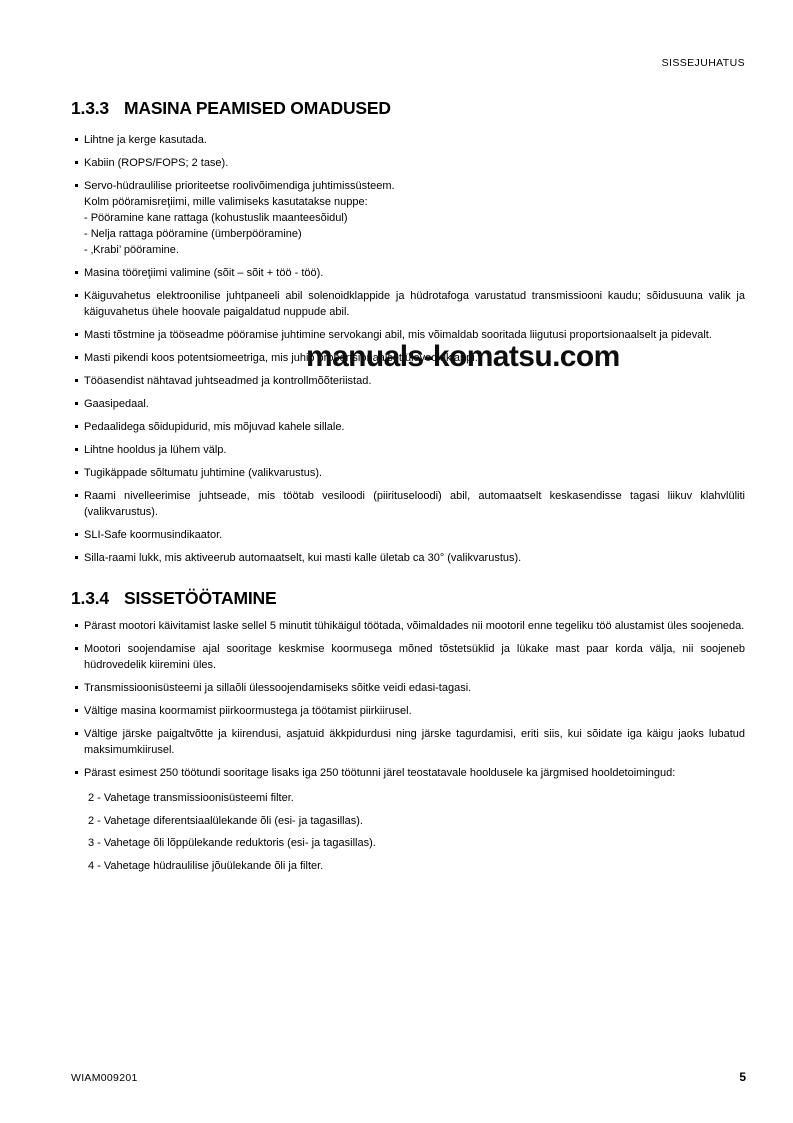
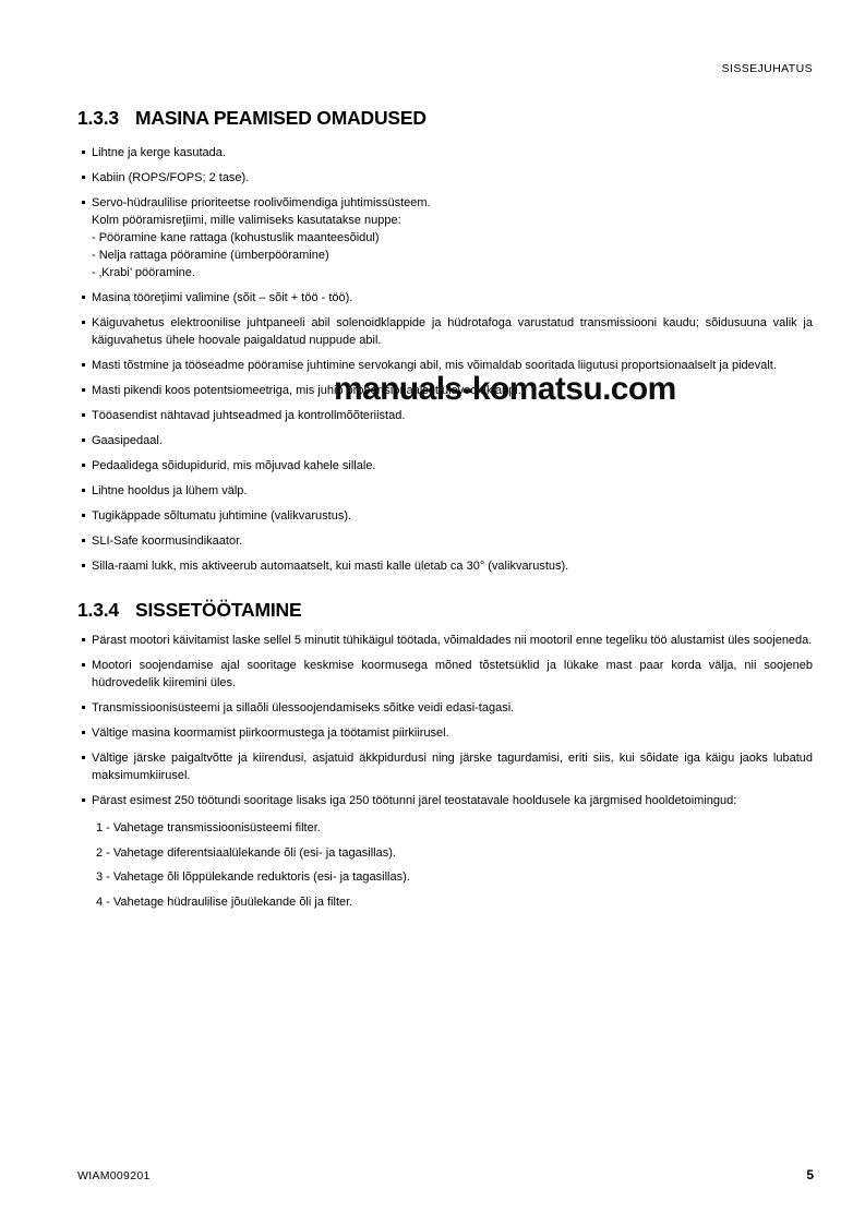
  SISSEJUHATUS
  1.3.3
  MASINA PEAMISED OMADUSED
  Lihtne ja kerge kasutada.
  Kabiin (ROPS/FOPS; 2 tase).
  Servo-hüdraulilise prioriteetse roolivõimendiga juhtimissüsteem.
  Kolm pööramisreţiimi, mille valimiseks kasutatakse nuppe:
  - Pööramine kane rattaga (kohustuslik maanteesõidul)
  - Nelja rattaga pööramine (ümberpööramine)
  - ‚Krabi’ pööramine.
  Masina tööreţiimi valimine (sõit – sõit + töö - töö).
  Käiguvahetus elektroonilise juhtpaneeli abil solenoidklappide ja hüdrotafoga varustatud transmissiooni kaudu; sõidusuuna valik ja käiguvahetus ühele hoovale paigaldatud nuppude abil.
  Masti tõstmine ja tööseadme pööramise juhtimine servokangi abil, mis võimaldab sooritada liigutusi proportsionaalselt ja pidevalt.
  Masti pikendi koos potentsiomeetriga, mis juhib proportsionaalset ülevooluklappi.
  Tööasendist nähtavad juhtseadmed ja kontrollmõõteriistad.
  Gaasipedaal.
  Pedaalidega sõidupidurid, mis mõjuvad kahele sillale.
  Lihtne hooldus ja lühem välp.
  Tugikäppade sõltumatu juhtimine (valikvarustus).
- Raami nivelleerimise juhtseade, mis töötab vesiloodi (piirituseloodi) abil, automaatselt keskasendisse tagasi liikuv klahvlüliti (valikvarustus).
  SLI-Safe koormusindikaator.
  Silla-raami lukk, mis aktiveerub automaatselt, kui masti kalle ületab ca 30° (valikvarustus).
  1.3.4
  SISSETÖÖTAMINE
  Pärast mootori käivitamist laske sellel 5 minutit tühikäigul töötada, võimaldades nii mootoril enne tegeliku töö alustamist üles soojeneda.
  Mootori soojendamise ajal sooritage keskmise koormusega mõned tõstetsüklid ja lükake mast paar korda välja, nii soojeneb hüdrovedelik kiiremini üles.
  Transmissioonisüsteemi ja sillaõli ülessoojendamiseks sõitke veidi edasi-tagasi.
  Vältige masina koormamist piirkoormustega ja töötamist piirkiirusel.
  Vältige järske paigaltvõtte ja kiirendusi, asjatuid äkkpidurdusi ning järske tagurdamisi, eriti siis, kui sõidate iga käigu jaoks lubatud maksimumkiirusel.
  Pärast esimest 250 töötundi sooritage lisaks iga 250 töötunni järel teostatavale hooldusele ka järgmised hooldetoimingud:
- 2 - Vahetage transmissioonisüsteemi filter.
+ 1 - Vahetage transmissioonisüsteemi filter.
  2 - Vahetage diferentsiaalülekande õli (esi- ja tagasillas).
  3 - Vahetage õli lõppülekande reduktoris (esi- ja tagasillas).
  4 - Vahetage hüdraulilise jõuülekande õli ja filter.
  manuals-komatsu.com
  WIAM009201
  5
